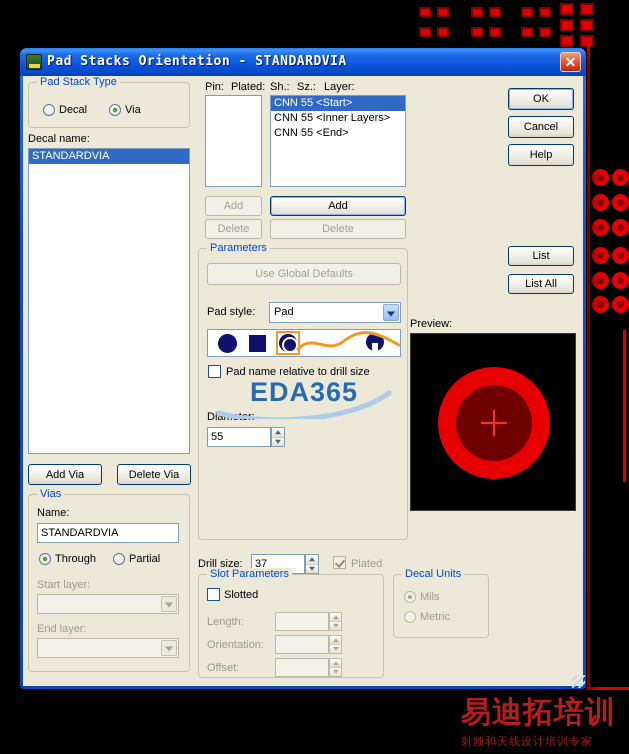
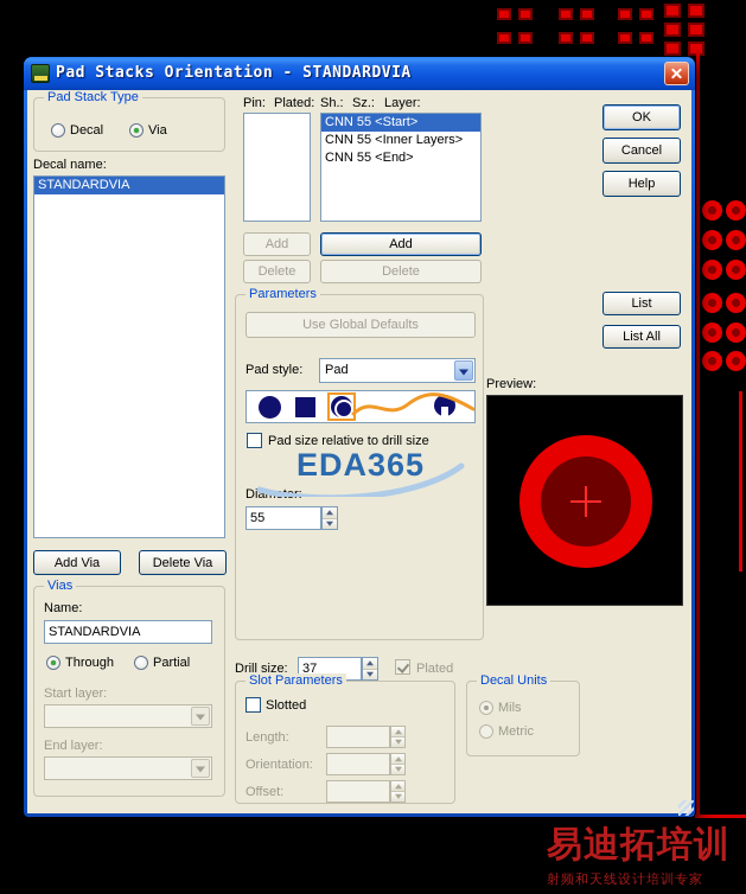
  Pad Stacks Orientation - STANDARDVIA
  Pad Stack Type
  Decal
  Via
  Decal name:
  STANDARDVIA
  Add Via
  Delete Via
  Vias
  Name:
  STANDARDVIA
  Through
  Partial
  Start layer:
  End layer:
  Pin:
  Plated:
  Add
  Delete
  Sh.:
  Sz.:
  Layer:
  CNN 55 <Start>
  CNN 55 <Inner Layers>
  CNN 55 <End>
  Add
  Delete
  Parameters
  Use Global Defaults
  Pad style:
  Pad
- Pad name relative to drill size
+ Pad size relative to drill size
  EDA365
  55
  Drill size:
  37
  Plated
  Slot Parameters
  Slotted
  Length:
  Orientation:
  Offset:
  Decal Units
  Mils
  Metric
  OK
  Cancel
  Help
  List
  List All
  Preview:
  易迪拓培训
  射频和天线设计培训专家
